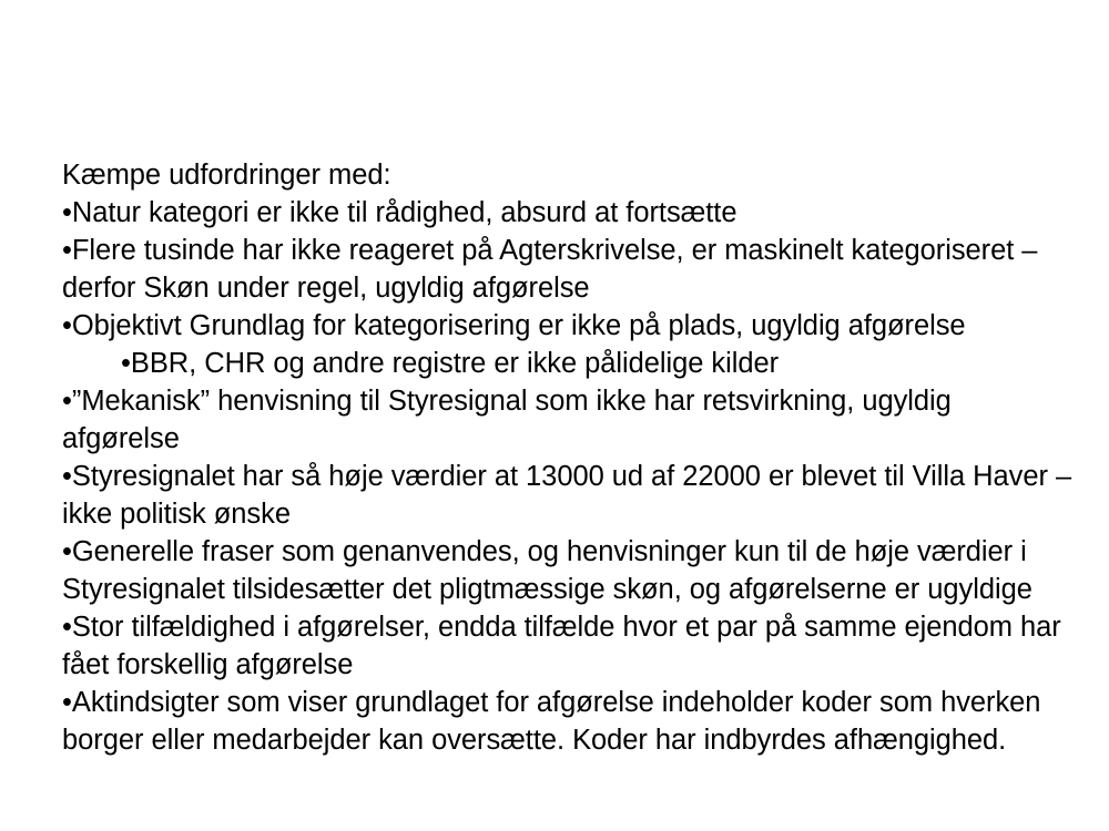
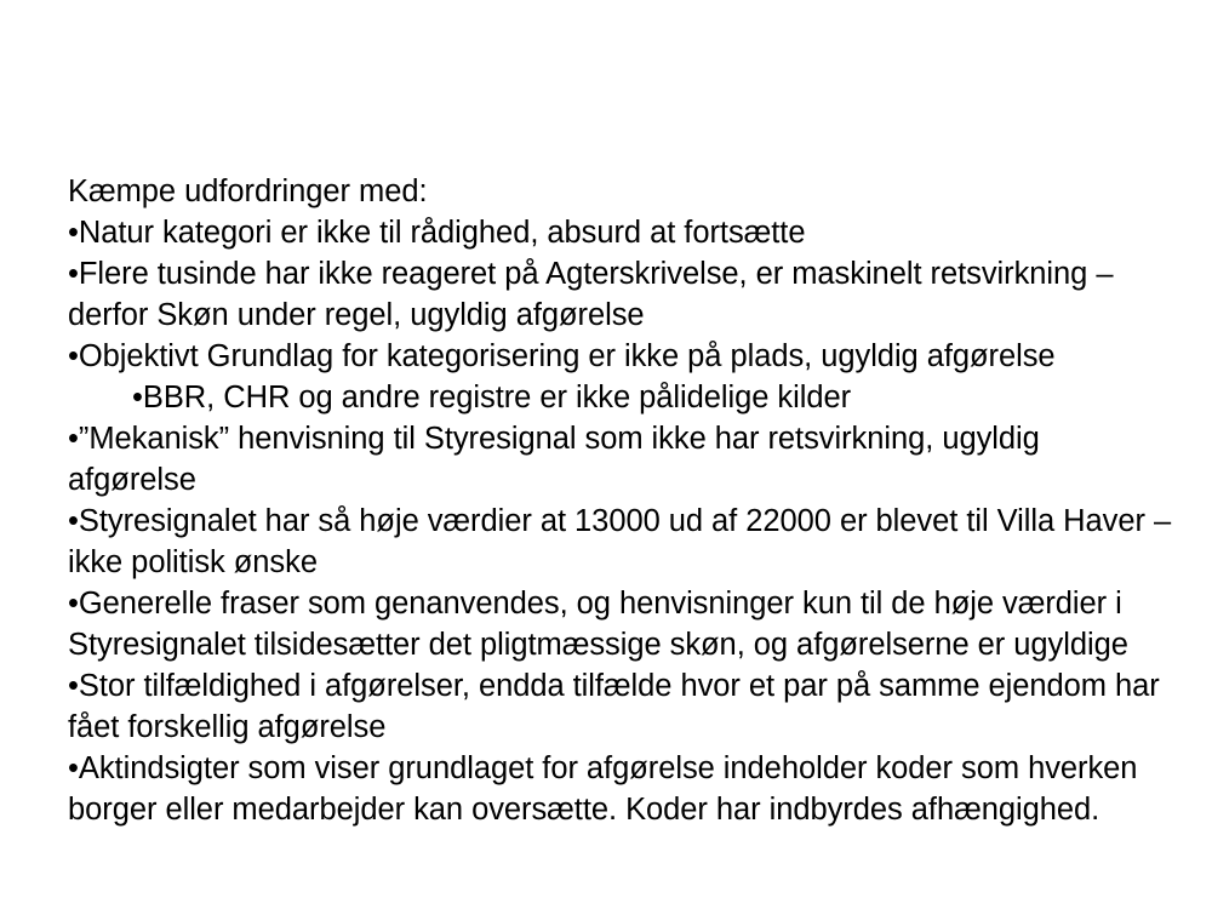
  Kæmpe udfordringer med:
  •Natur kategori er ikke til rådighed, absurd at fortsætte
- •Flere tusinde har ikke reageret på Agterskrivelse, er maskinelt kategoriseret – derfor Skøn under regel, ugyldig afgørelse
+ •Flere tusinde har ikke reageret på Agterskrivelse, er maskinelt retsvirkning – derfor Skøn under regel, ugyldig afgørelse
  •Objektivt Grundlag for kategorisering er ikke på plads, ugyldig afgørelse
  •BBR, CHR og andre registre er ikke pålidelige kilder
  •”Mekanisk” henvisning til Styresignal som ikke har retsvirkning, ugyldig afgørelse
  •Styresignalet har så høje værdier at 13000 ud af 22000 er blevet til Villa Haver – ikke politisk ønske
  •Generelle fraser som genanvendes, og henvisninger kun til de høje værdier i Styresignalet tilsidesætter det pligtmæssige skøn, og afgørelserne er ugyldige
  •Stor tilfældighed i afgørelser, endda tilfælde hvor et par på samme ejendom har fået forskellig afgørelse
  •Aktindsigter som viser grundlaget for afgørelse indeholder koder som hverken borger eller medarbejder kan oversætte. Koder har indbyrdes afhængighed.
